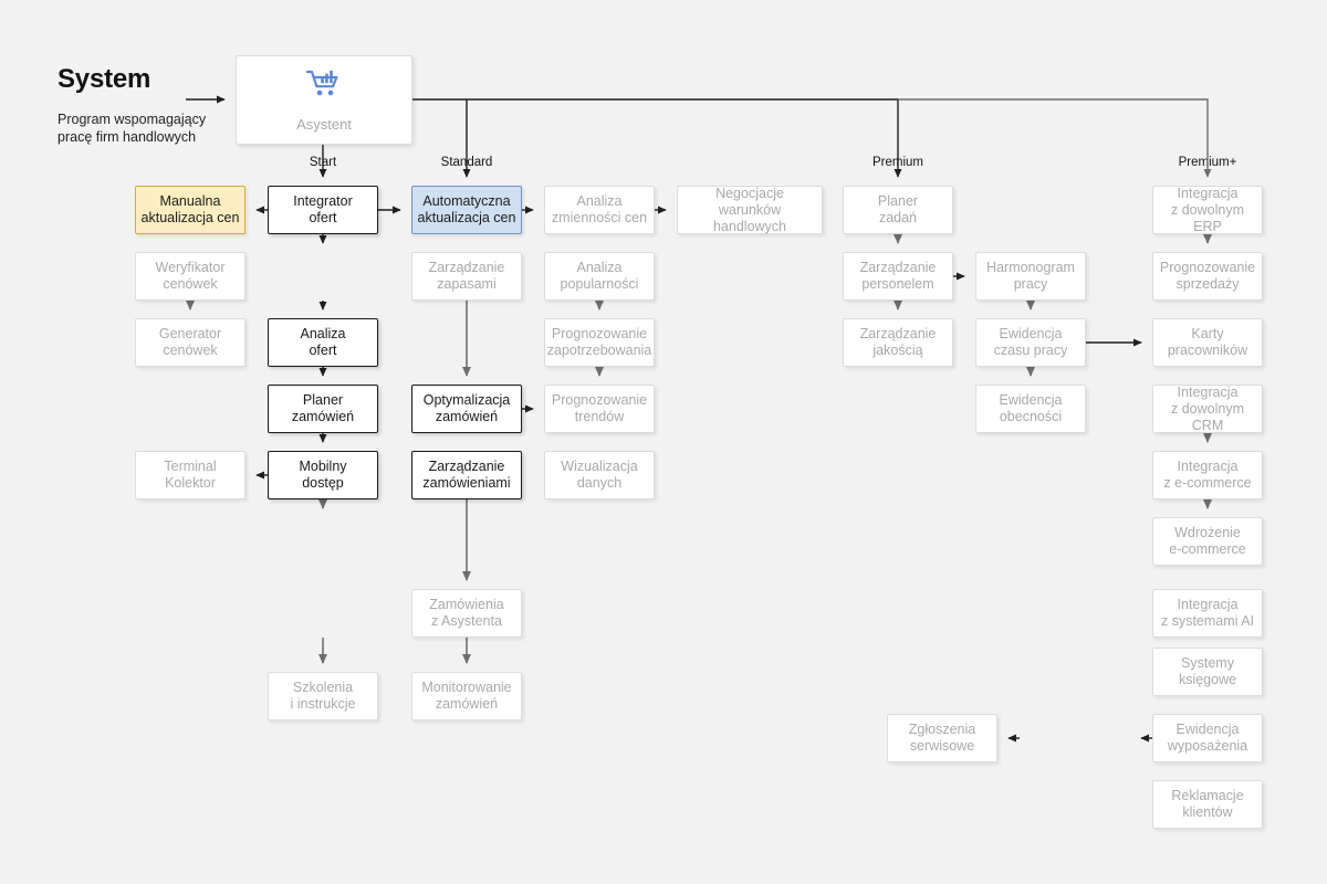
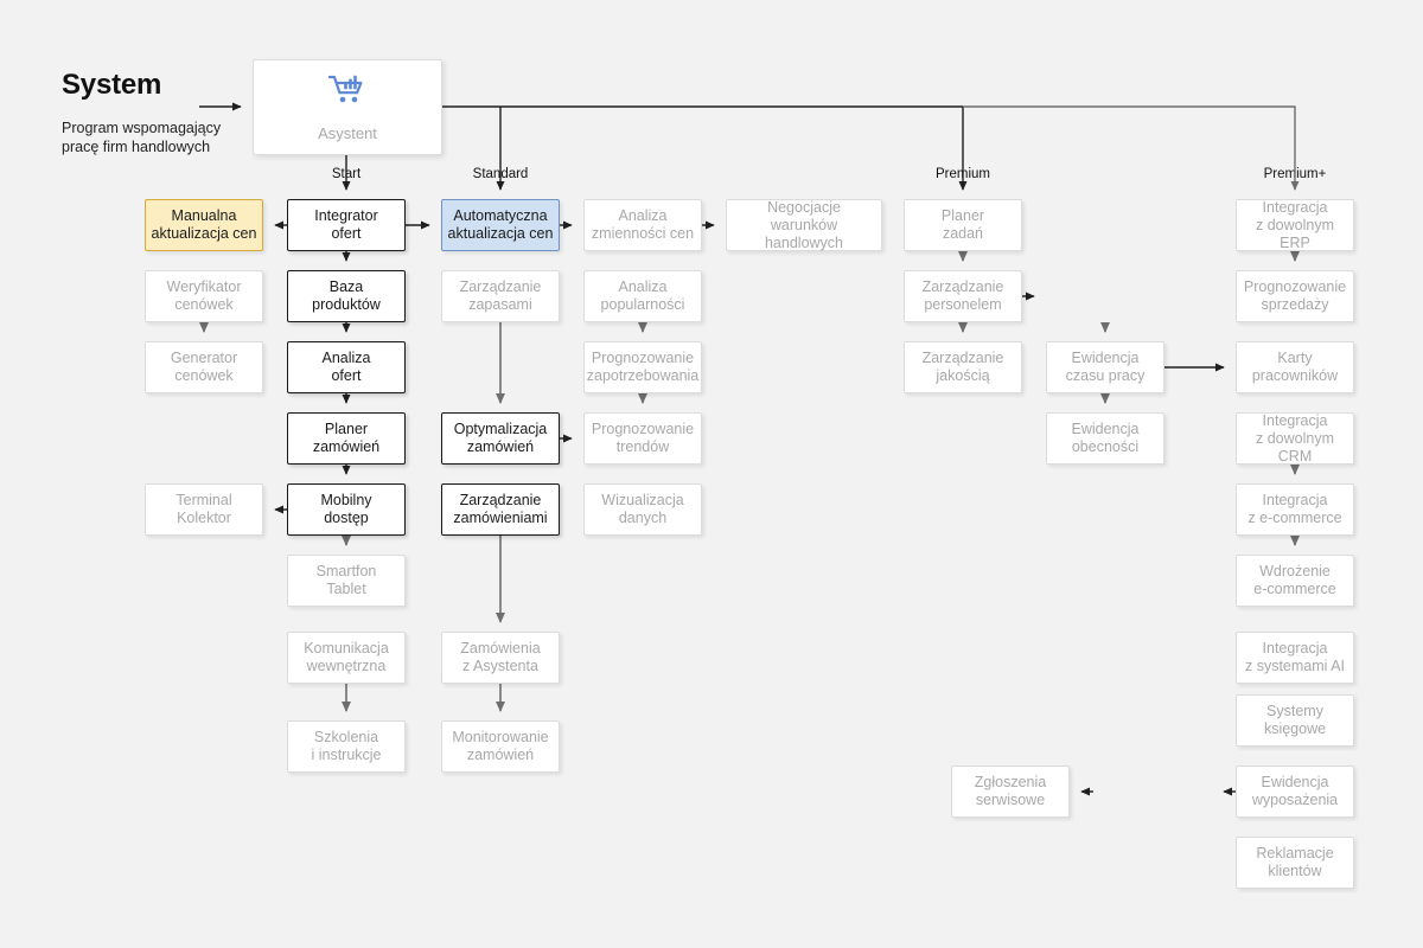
  System
  Program wspomagający
  pracę firm handlowych
  Asystent
  Start
  Standard
  Preium
  Premium+
  Manualna
  aktualizacja cen
  Weryfikator
  cenówek
  Generator
  cenówek
  Terminal
  Kolektor
  Integrator
  ofert
+ Baza
+ produktów
  Analiza
  ofert
  Planer
  zamówień
  Mobilny
  dostęp
+ Smartfon
+ Tablet
+ Komunikacja
+ wewnętrzna
  Szkolenia
  i instrukcje
  Automatyczna
  aktualizacja cen
  Zarządzanie
  zapasami
  Optymalizacja
  zamówień
  Zarządzanie
  zamówieniami
  Zamówienia
  z Asystenta
  Monitorowanie
  zamówień
  Analiza
  zmienności cen
  Analiza
  popularności
  Prognozowanie
  zapotrzebowania
  Prognozowanie
  trendów
  Wizualizacja
  danych
  Negocjacje
  warunków handlowych
  Planer
  zadań
  Zarządzanie
  personelem
  Zarządzanie
  jakością
- Harmonogram
- pracy
  Ewidencja
  czasu pracy
  Ewidencja
  obecności
  Integracja
  z dowolnym ERP
  Prognozowanie
  sprzedaży
  Karty
  pracowników
  Integracja
  z dowolnym CRM
  Integracja
  z e-commerce
  Wdrożenie
  e-commerce
  Integracja
  z systemami AI
  Systemy
  księgowe
  Ewidencja
  wyposażenia
  Reklamacje
  klientów
  Zgłoszenia
  serwisowe
